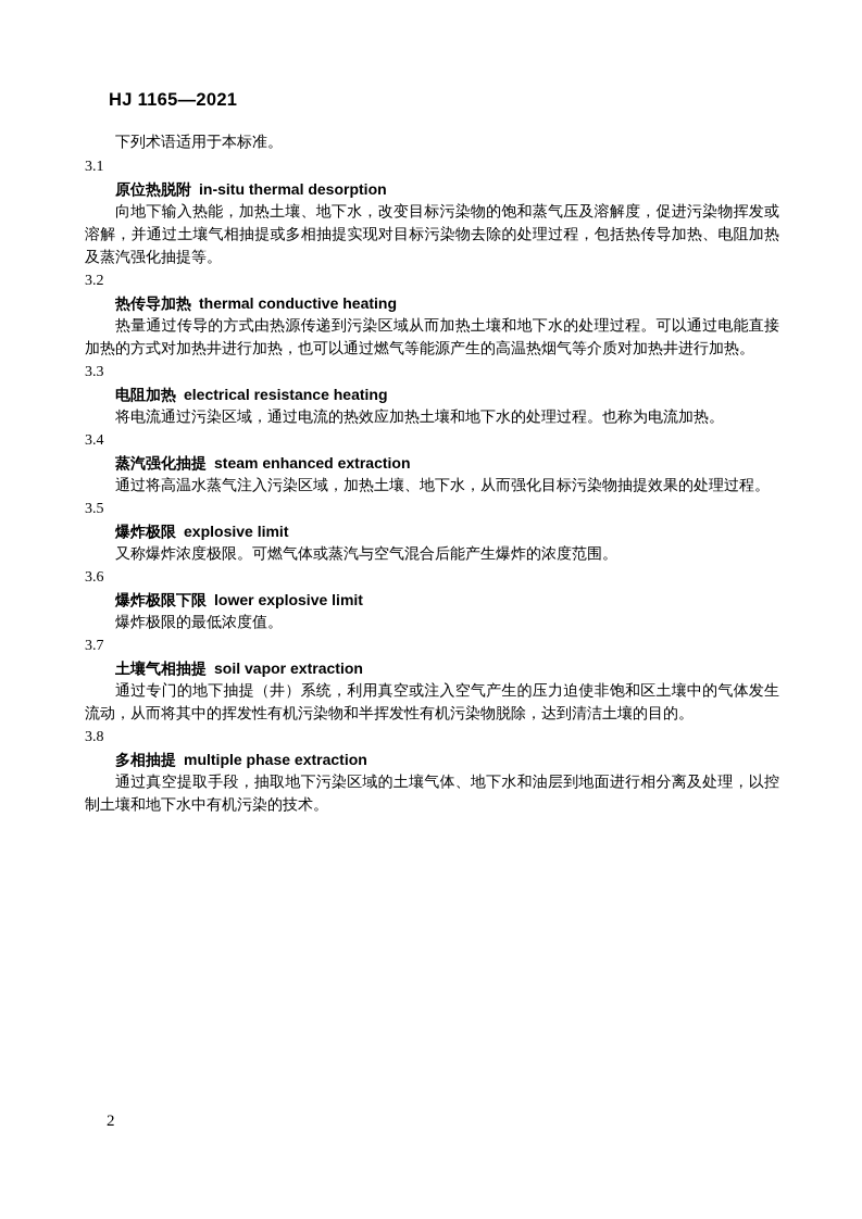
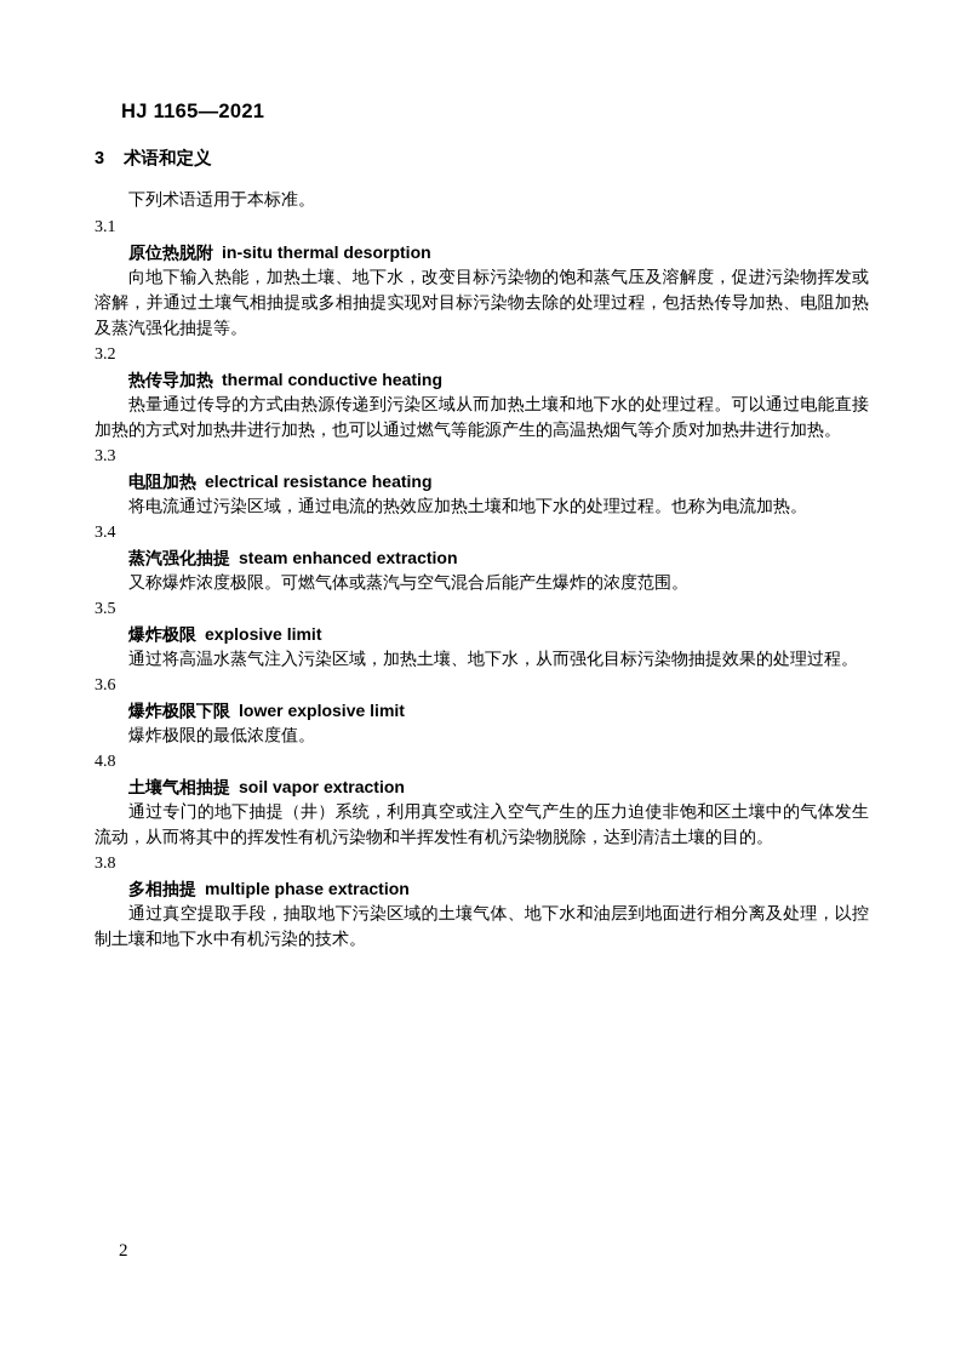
  HJ 1165—2021
+ 3 术语和定义
  下列术语适用于本标准。
  3.1
  原位热脱附 in-situ thermal desorption
  向地下输入热能，加热土壤、地下水，改变目标污染物的饱和蒸气压及溶解度，促进污染物挥发或溶解，并通过土壤气相抽提或多相抽提实现对目标污染物去除的处理过程，包括热传导加热、电阻加热及蒸汽强化抽提等。
  3.2
  热传导加热 thermal conductive heating
  热量通过传导的方式由热源传递到污染区域从而加热土壤和地下水的处理过程。可以通过电能直接加热的方式对加热井进行加热，也可以通过燃气等能源产生的高温热烟气等介质对加热井进行加热。
  3.3
  电阻加热 electrical resistance heating
  将电流通过污染区域，通过电流的热效应加热土壤和地下水的处理过程。也称为电流加热。
  3.4
  蒸汽强化抽提 steam enhanced extraction
- 通过将高温水蒸气注入污染区域，加热土壤、地下水，从而强化目标污染物抽提效果的处理过程。
+ 又称爆炸浓度极限。可燃气体或蒸汽与空气混合后能产生爆炸的浓度范围。
  3.5
  爆炸极限 explosive limit
- 又称爆炸浓度极限。可燃气体或蒸汽与空气混合后能产生爆炸的浓度范围。
+ 通过将高温水蒸气注入污染区域，加热土壤、地下水，从而强化目标污染物抽提效果的处理过程。
  3.6
  爆炸极限下限 lower explosive limit
  爆炸极限的最低浓度值。
- 3.7
+ 4.8
  土壤气相抽提 soil vapor extraction
  通过专门的地下抽提（井）系统，利用真空或注入空气产生的压力迫使非饱和区土壤中的气体发生流动，从而将其中的挥发性有机污染物和半挥发性有机污染物脱除，达到清洁土壤的目的。
  3.8
  多相抽提 multiple phase extraction
  通过真空提取手段，抽取地下污染区域的土壤气体、地下水和油层到地面进行相分离及处理，以控制土壤和地下水中有机污染的技术。
  2
